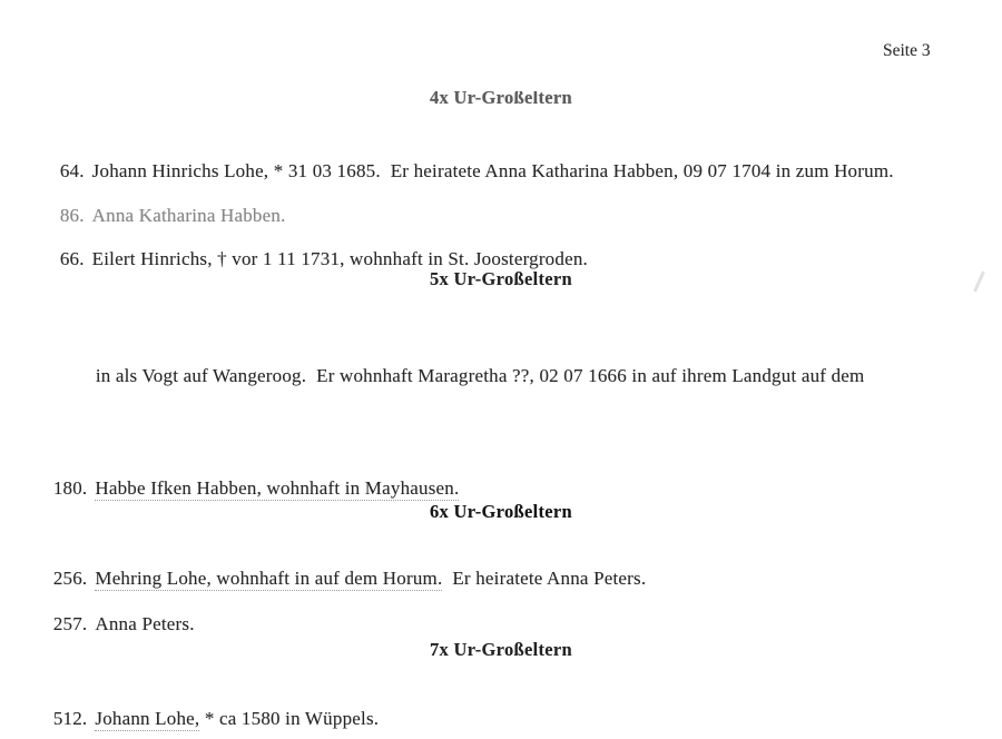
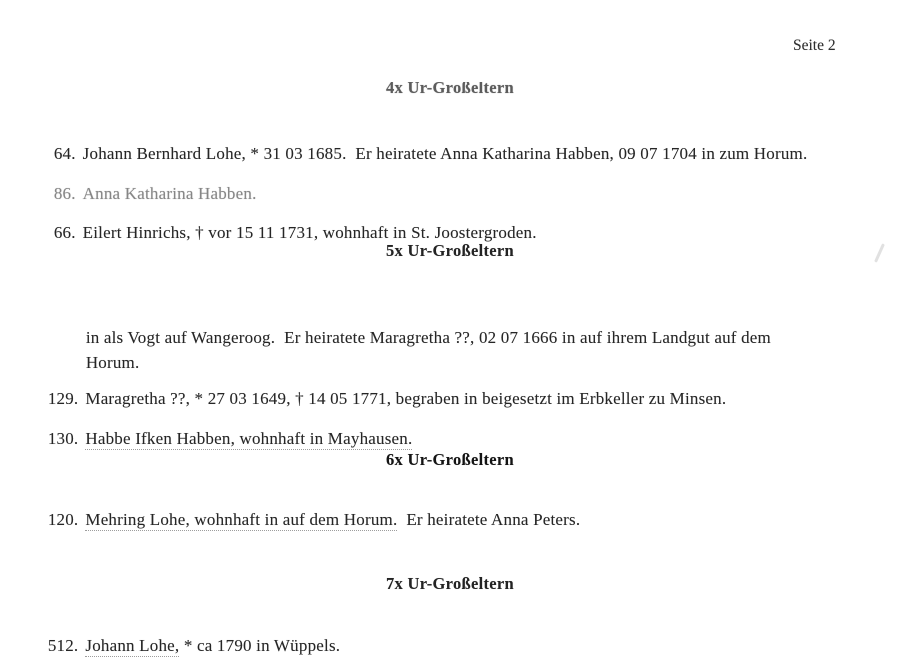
- Seite 3
+ Seite 2
  4x Ur-Großeltern
- 64. Johann Hinrichs Lohe, * 31 03 1685. Er heiratete Anna Katharina Habben, 09 07 1704 in zum Horum.
+ 64. Johann Bernhard Lohe, * 31 03 1685. Er heiratete Anna Katharina Habben, 09 07 1704 in zum Horum.
  86. Anna Katharina Habben.
- 66. Eilert Hinrichs, † vor 1 11 1731, wohnhaft in St. Joostergroden.
+ 66. Eilert Hinrichs, † vor 15 11 1731, wohnhaft in St. Joostergroden.
  5x Ur-Großeltern
- in als Vogt auf Wangeroog. Er wohnhaft Maragretha ??, 02 07 1666 in auf ihrem Landgut auf dem
+ in als Vogt auf Wangeroog. Er heiratete Maragretha ??, 02 07 1666 in auf ihrem Landgut auf dem
+ Horum.
+ 129. Maragretha ??, * 27 03 1649, † 14 05 1771, begraben in beigesetzt im Erbkeller zu Minsen.
- 180. Habbe Ifken Habben, wohnhaft in Mayhausen.
+ 130. Habbe Ifken Habben, wohnhaft in Mayhausen.
  6x Ur-Großeltern
- 256. Mehring Lohe, wohnhaft in auf dem Horum. Er heiratete Anna Peters.
+ 120. Mehring Lohe, wohnhaft in auf dem Horum. Er heiratete Anna Peters.
- 257. Anna Peters.
  7x Ur-Großeltern
- 512. Johann Lohe, * ca 1580 in Wüppels.
+ 512. Johann Lohe, * ca 1790 in Wüppels.
